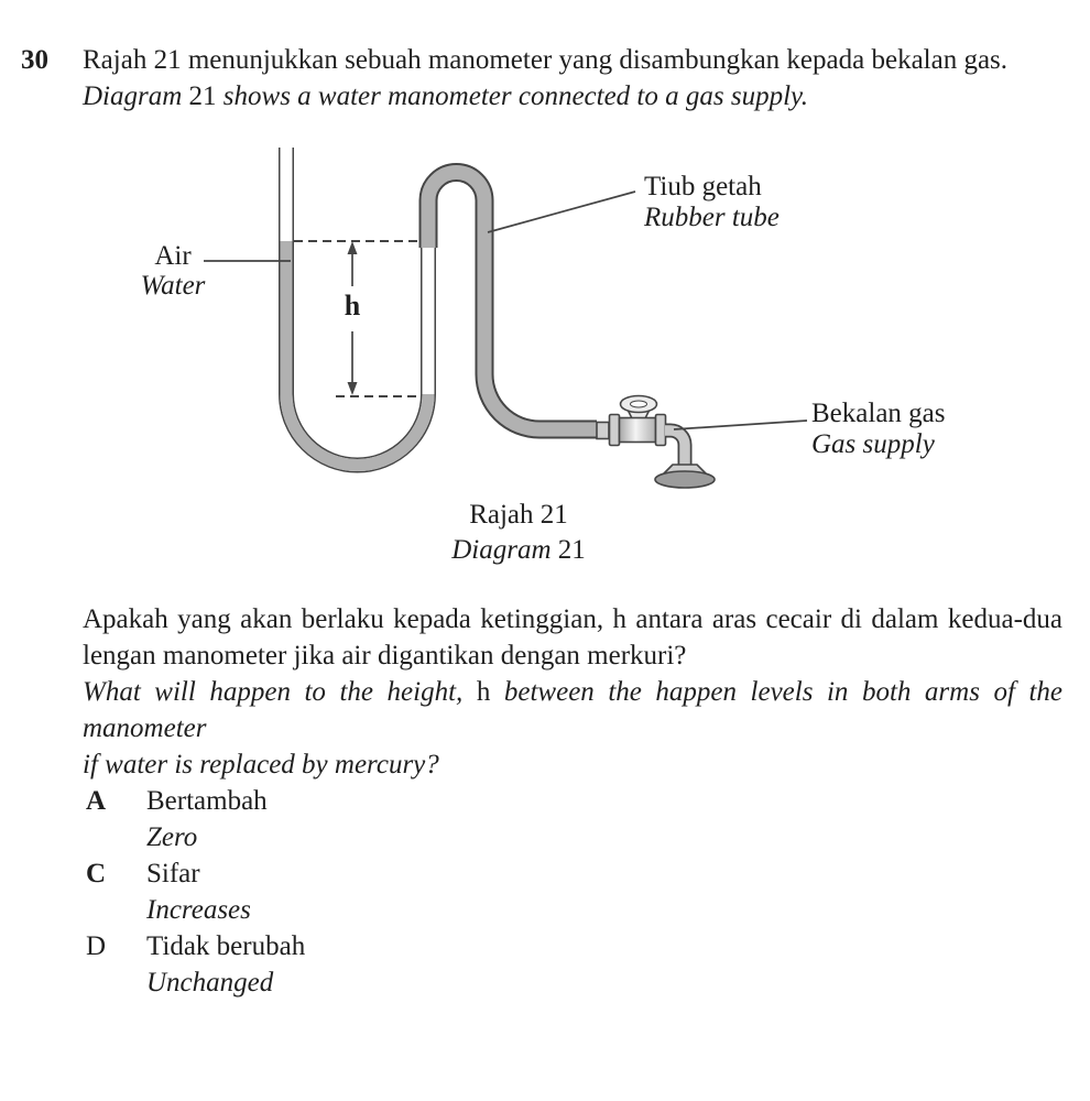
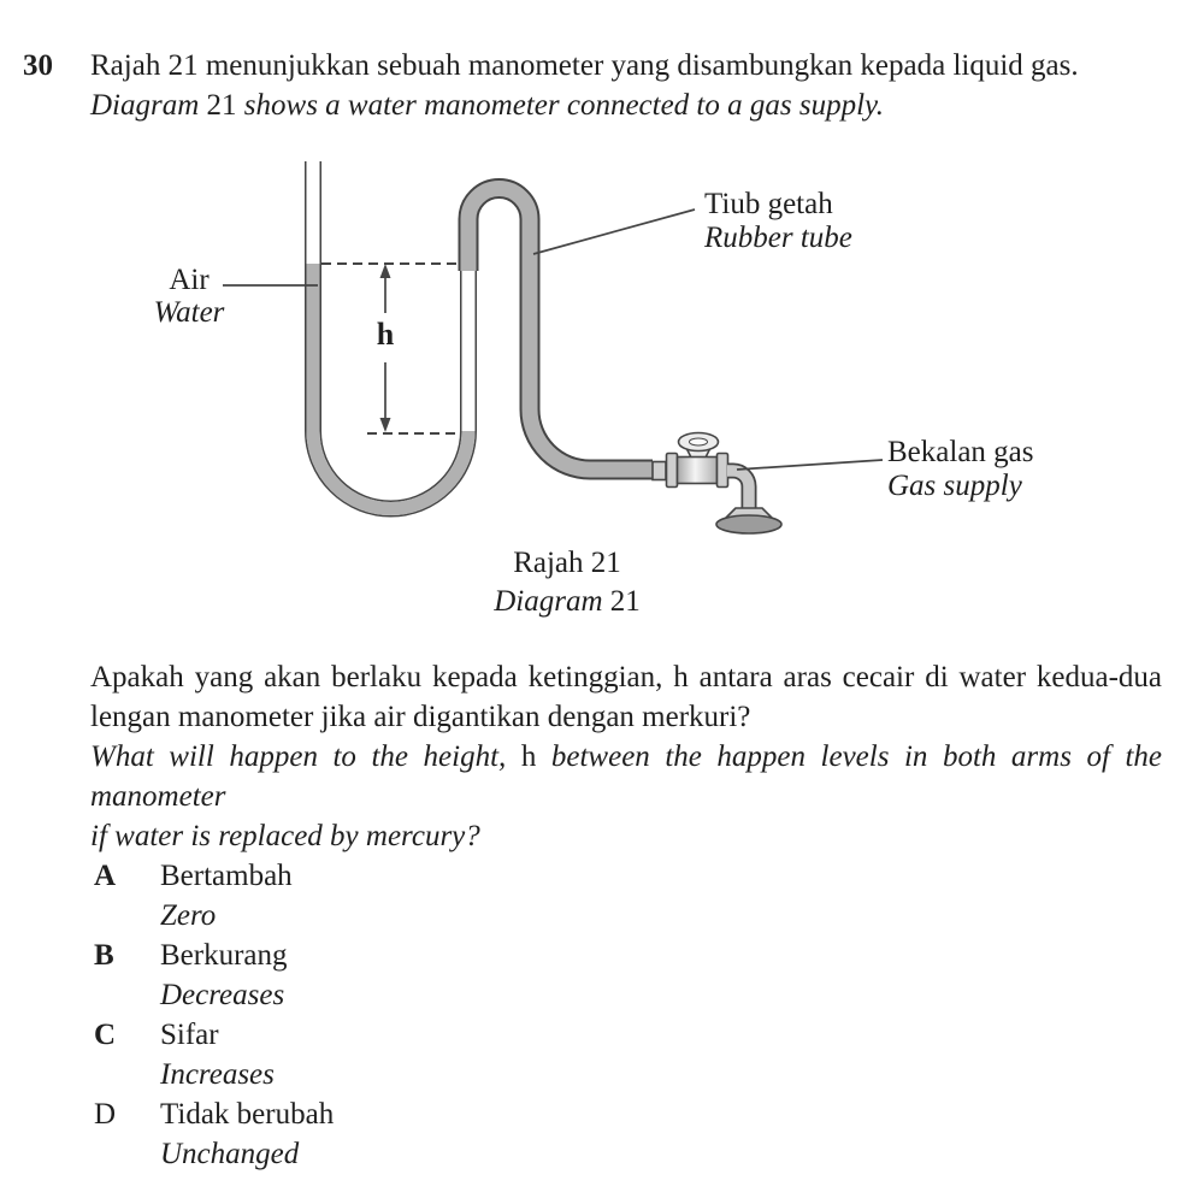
  30
- Rajah 21 menunjukkan sebuah manometer yang disambungkan kepada bekalan gas.
+ Rajah 21 menunjukkan sebuah manometer yang disambungkan kepada liquid gas.
  Diagram 21 shows a water manometer connected to a gas supply.
  Air
  Water
  Tiub getah
  Rubber tube
  Bekalan gas
  Gas supply
  h
  Rajah 21
  Diagram 21
- Apakah yang akan berlaku kepada ketinggian, h antara aras cecair di dalam kedua-dua
+ Apakah yang akan berlaku kepada ketinggian, h antara aras cecair di water kedua-dua
  lengan manometer jika air digantikan dengan merkuri?
  What will happen to the height, h between the happen levels in both arms of the manometer
  if water is replaced by mercury?
  A
  Bertambah
  Zero
+ B
+ Berkurang
+ Decreases
  C
  Sifar
  Increases
  D
  Tidak berubah
  Unchanged
